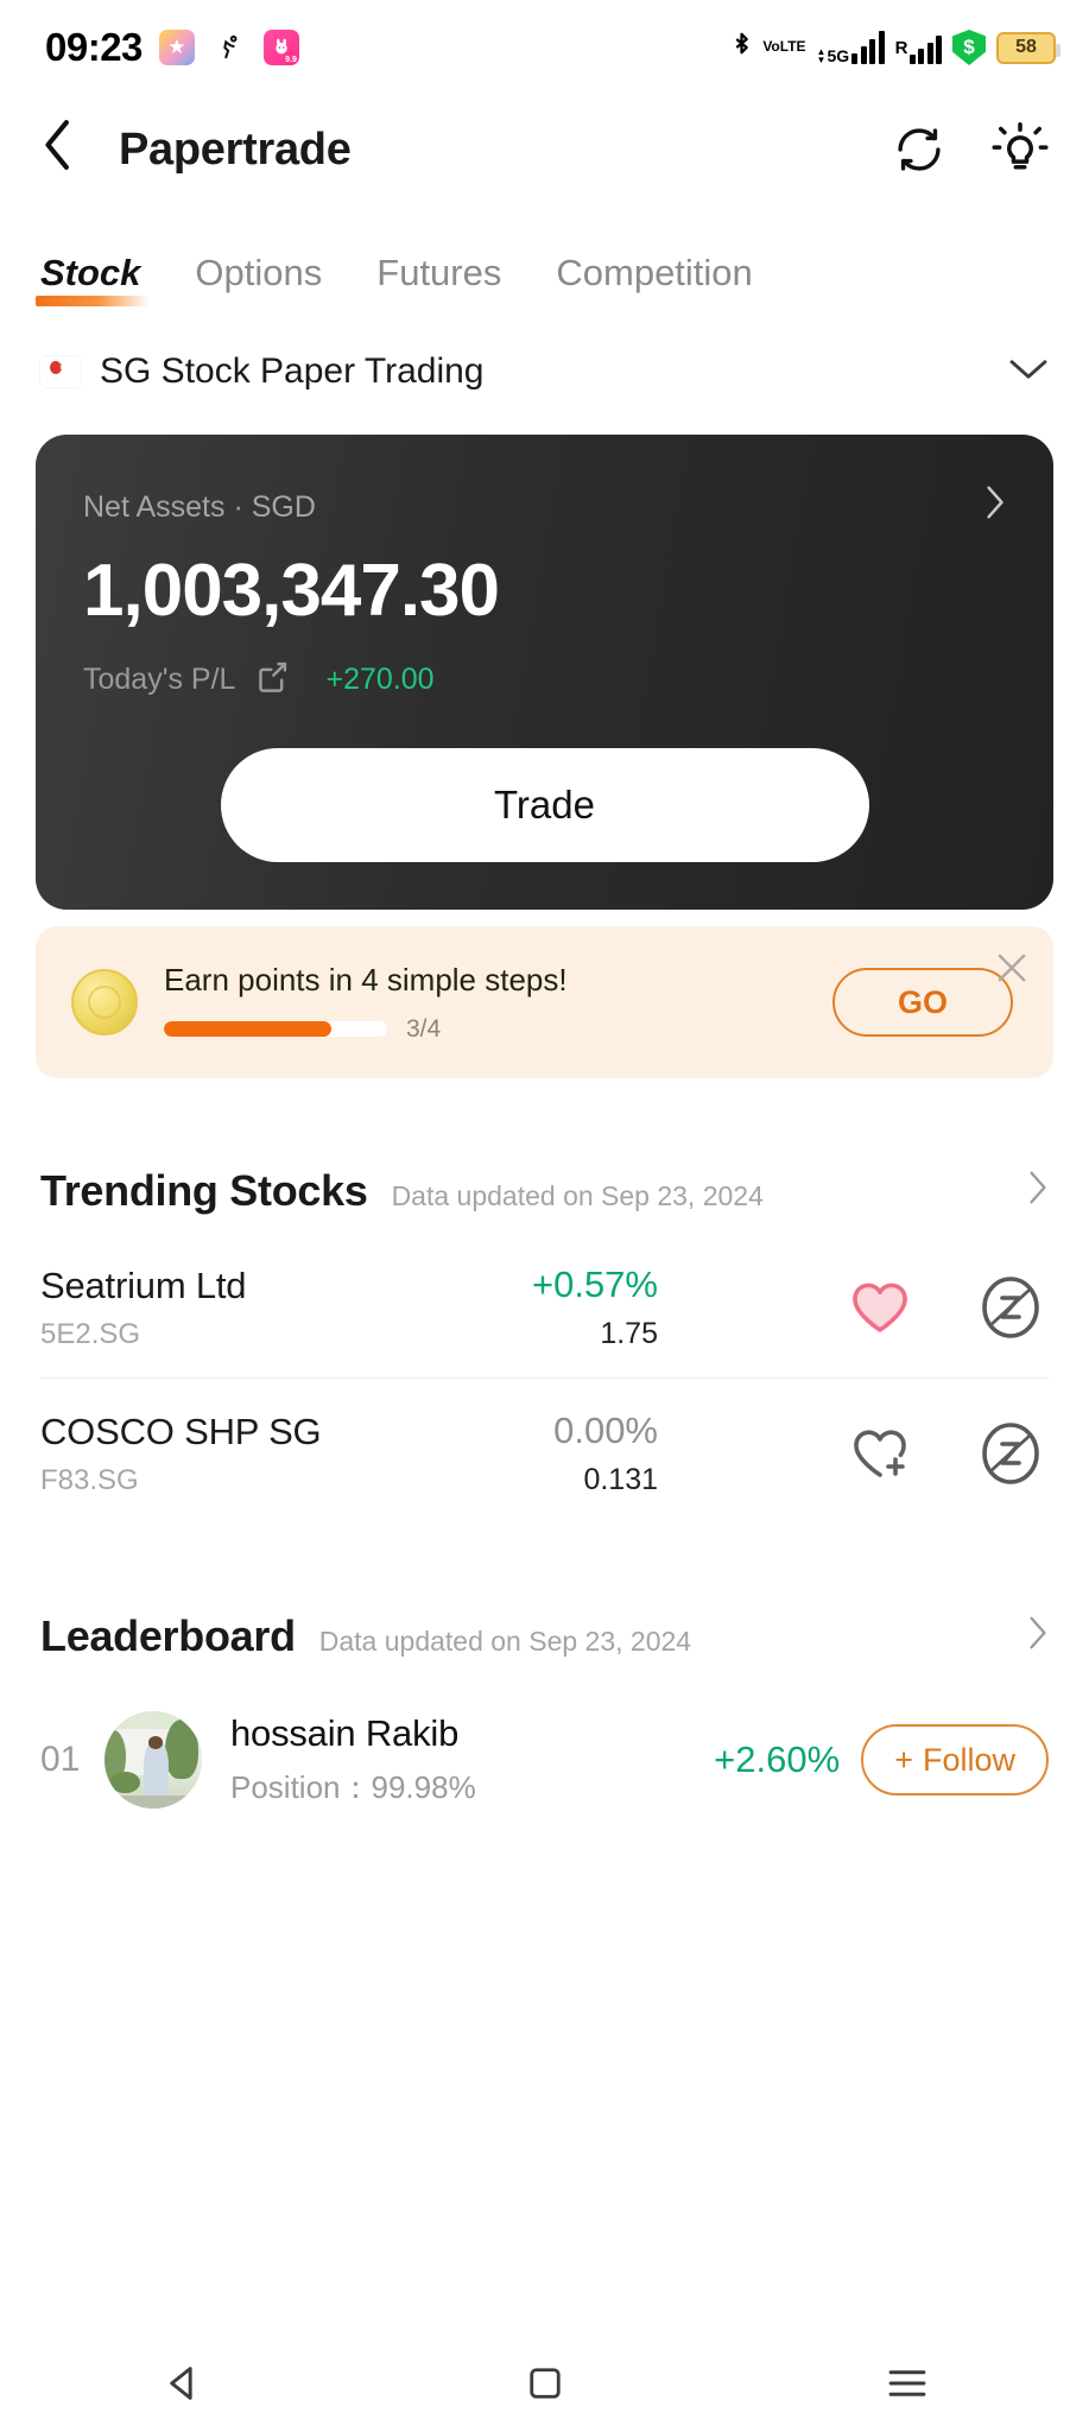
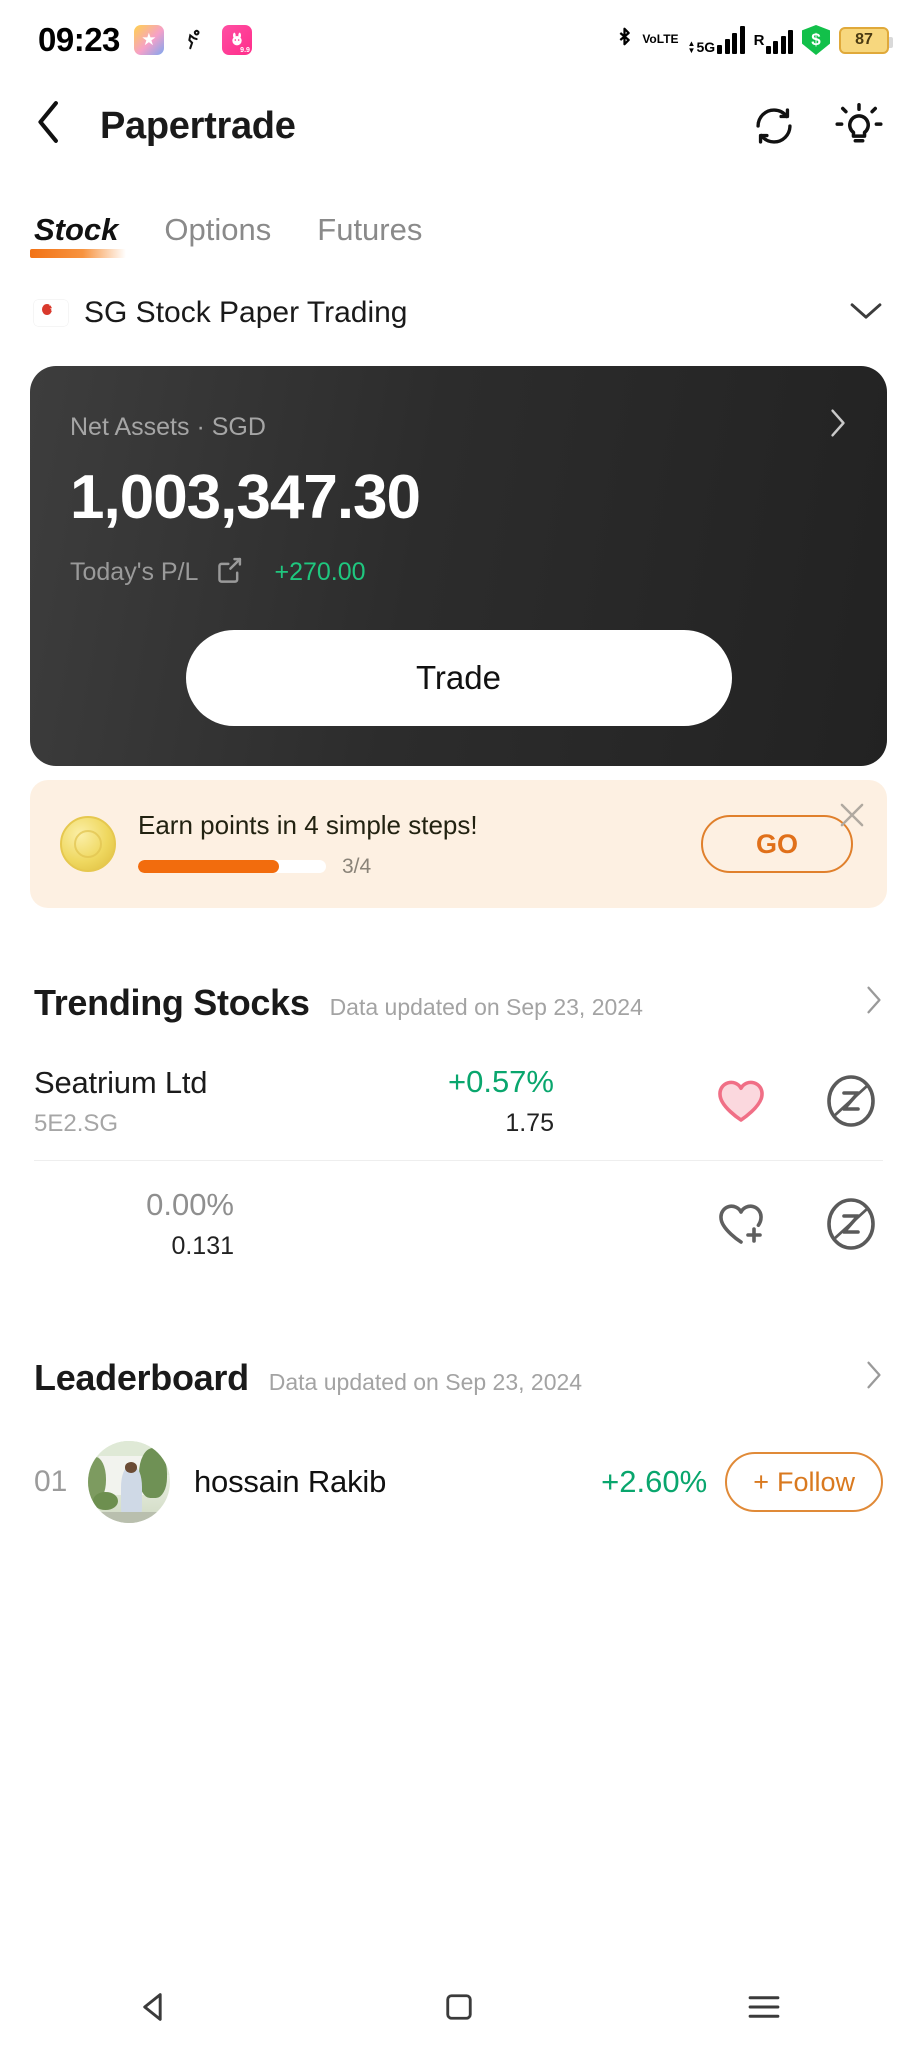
  09:23
  ★
  Vo
  LTE
  ▲
  ▼
  5G
  R
  $
- 58
+ 87
  Papertrade
  Stock
  Options
  Futures
- Competition
  SG Stock Paper Trading
  Net Assets · SGD
  1,003,347.30
  Today's P/L
  +270.00
  Trade
  Earn points in 4 simple steps!
  3/4
  GO
  Trending Stocks
  Data updated on Sep 23, 2024
  Seatrium Ltd
  5E2.SG
  +0.57%
  1.75
- COSCO SHP SG
- F83.SG
  0.00%
  0.131
  Leaderboard
  Data updated on Sep 23, 2024
  01
  hossain Rakib
- Position：99.98%
  +2.60%
  +
  Follow
